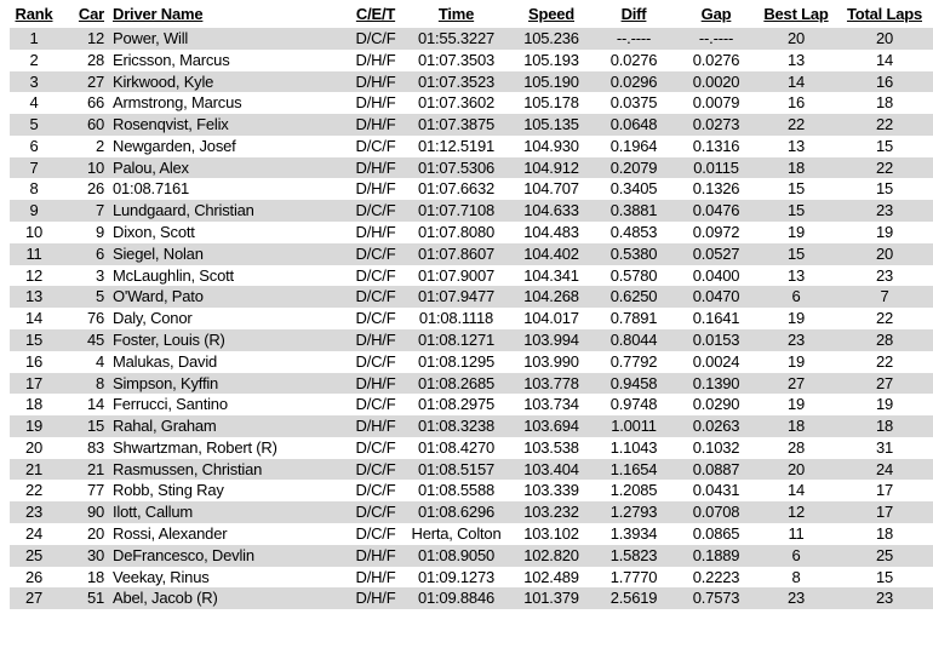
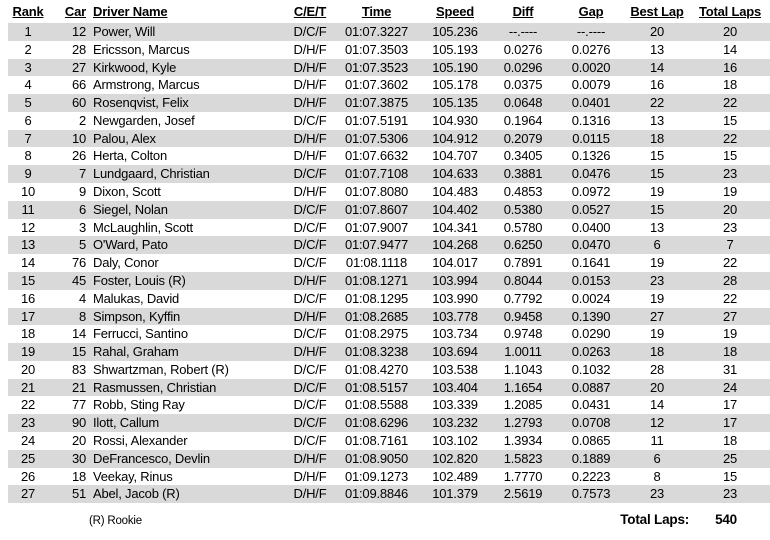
  Rank	Car	Driver Name	C/E/T	Time	Speed	Diff	Gap	Best Lap	Total Laps
- 1	12	Power, Will	D/C/F	01:55.3227	105.236	--.----	--.----	20	20
+ 1	12	Power, Will	D/C/F	01:07.3227	105.236	--.----	--.----	20	20
  2	28	Ericsson, Marcus	D/H/F	01:07.3503	105.193	0.0276	0.0276	13	14
  3	27	Kirkwood, Kyle	D/H/F	01:07.3523	105.190	0.0296	0.0020	14	16
  4	66	Armstrong, Marcus	D/H/F	01:07.3602	105.178	0.0375	0.0079	16	18
- 5	60	Rosenqvist, Felix	D/H/F	01:07.3875	105.135	0.0648	0.0273	22	22
+ 5	60	Rosenqvist, Felix	D/H/F	01:07.3875	105.135	0.0648	0.0401	22	22
- 6	2	Newgarden, Josef	D/C/F	01:12.5191	104.930	0.1964	0.1316	13	15
+ 6	2	Newgarden, Josef	D/C/F	01:07.5191	104.930	0.1964	0.1316	13	15
  7	10	Palou, Alex	D/H/F	01:07.5306	104.912	0.2079	0.0115	18	22
- 8	26	01:08.7161	D/H/F	01:07.6632	104.707	0.3405	0.1326	15	15
+ 8	26	Herta, Colton	D/H/F	01:07.6632	104.707	0.3405	0.1326	15	15
  9	7	Lundgaard, Christian	D/C/F	01:07.7108	104.633	0.3881	0.0476	15	23
  10	9	Dixon, Scott	D/H/F	01:07.8080	104.483	0.4853	0.0972	19	19
  11	6	Siegel, Nolan	D/C/F	01:07.8607	104.402	0.5380	0.0527	15	20
  12	3	McLaughlin, Scott	D/C/F	01:07.9007	104.341	0.5780	0.0400	13	23
  13	5	O'Ward, Pato	D/C/F	01:07.9477	104.268	0.6250	0.0470	6	7
  14	76	Daly, Conor	D/C/F	01:08.1118	104.017	0.7891	0.1641	19	22
  15	45	Foster, Louis (R)	D/H/F	01:08.1271	103.994	0.8044	0.0153	23	28
  16	4	Malukas, David	D/C/F	01:08.1295	103.990	0.7792	0.0024	19	22
  17	8	Simpson, Kyffin	D/H/F	01:08.2685	103.778	0.9458	0.1390	27	27
  18	14	Ferrucci, Santino	D/C/F	01:08.2975	103.734	0.9748	0.0290	19	19
  19	15	Rahal, Graham	D/H/F	01:08.3238	103.694	1.0011	0.0263	18	18
  20	83	Shwartzman, Robert (R)	D/C/F	01:08.4270	103.538	1.1043	0.1032	28	31
  21	21	Rasmussen, Christian	D/C/F	01:08.5157	103.404	1.1654	0.0887	20	24
  22	77	Robb, Sting Ray	D/C/F	01:08.5588	103.339	1.2085	0.0431	14	17
  23	90	Ilott, Callum	D/C/F	01:08.6296	103.232	1.2793	0.0708	12	17
- 24	20	Rossi, Alexander	D/C/F	Herta, Colton	103.102	1.3934	0.0865	11	18
+ 24	20	Rossi, Alexander	D/C/F	01:08.7161	103.102	1.3934	0.0865	11	18
  25	30	DeFrancesco, Devlin	D/H/F	01:08.9050	102.820	1.5823	0.1889	6	25
  26	18	Veekay, Rinus	D/H/F	01:09.1273	102.489	1.7770	0.2223	8	15
  27	51	Abel, Jacob (R)	D/H/F	01:09.8846	101.379	2.5619	0.7573	23	23
+ (R) Rookie
+ Total Laps:
+ 540
